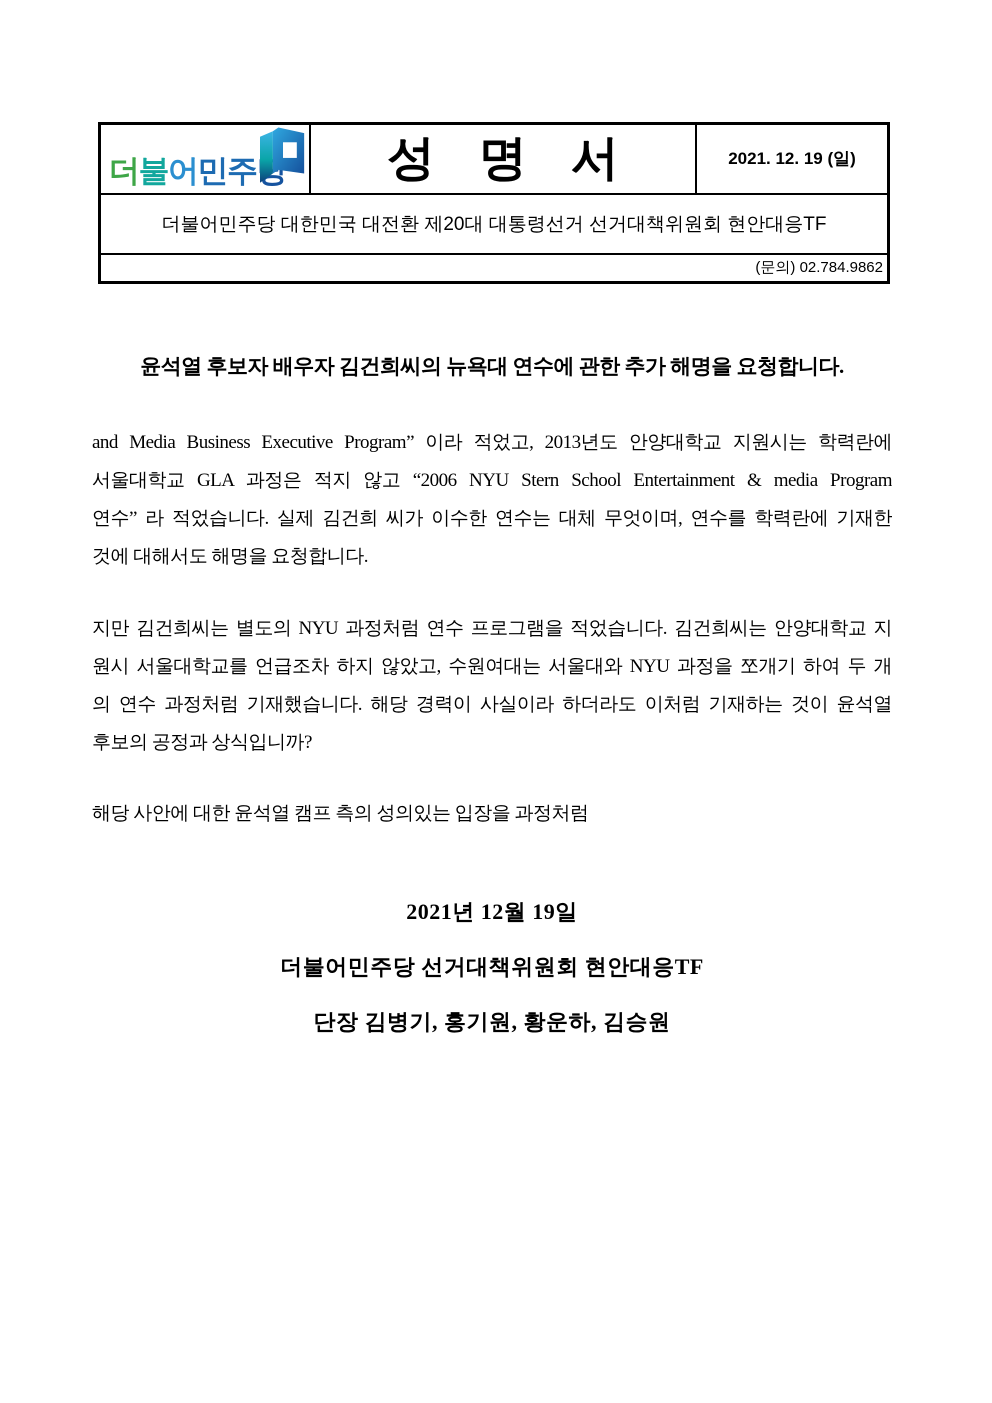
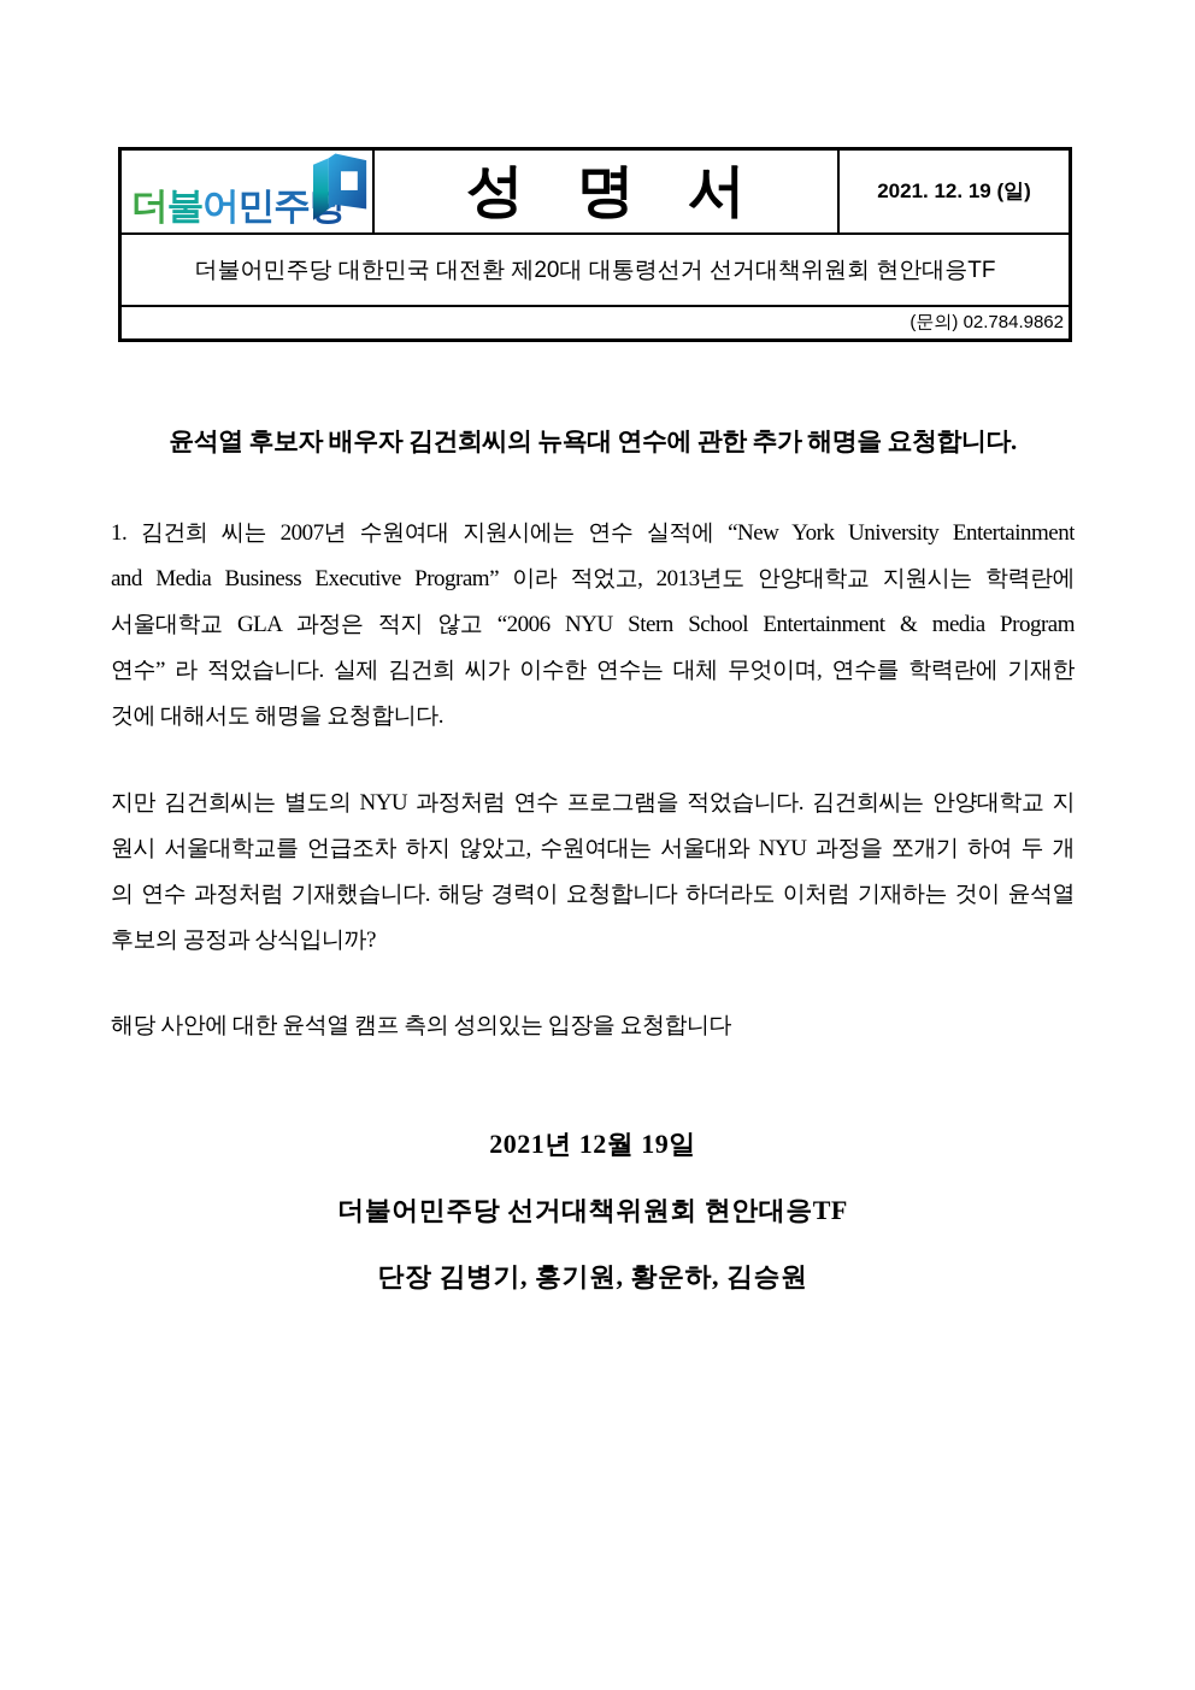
  더불어민주
  성 명 서
  2021. 12. 19 (일)
  더불어민주당 대한민국 대전환 제20대 대통령선거 선거대책위원회 현안대응TF
  (문의) 02.784.9862
  윤석열 후보자 배우자 김건희씨의 뉴욕대 연수에 관한 추가 해명을 요청합니다.
+ 1. 김건희 씨는 2007년 수원여대 지원시에는 연수 실적에 “New York University Entertainment
  and Media Business Executive Program” 이라 적었고, 2013년도 안양대학교 지원시는 학력란에
  서울대학교 GLA 과정은 적지 않고 “2006 NYU Stern School Entertainment & media Program
  연수” 라 적었습니다. 실제 김건희 씨가 이수한 연수는 대체 무엇이며, 연수를 학력란에 기재한
  것에 대해서도 해명을 요청합니다.
  지만 김건희씨는 별도의 NYU 과정처럼 연수 프로그램을 적었습니다. 김건희씨는 안양대학교 지
  원시 서울대학교를 언급조차 하지 않았고, 수원여대는 서울대와 NYU 과정을 쪼개기 하여 두 개
- 의 연수 과정처럼 기재했습니다. 해당 경력이 사실이라 하더라도 이처럼 기재하는 것이 윤석열
+ 의 연수 과정처럼 기재했습니다. 해당 경력이 요청합니다 하더라도 이처럼 기재하는 것이 윤석열
  후보의 공정과 상식입니까?
- 해당 사안에 대한 윤석열 캠프 측의 성의있는 입장을 과정처럼
+ 해당 사안에 대한 윤석열 캠프 측의 성의있는 입장을 요청합니다
  2021년 12월 19일
  더불어민주당 선거대책위원회 현안대응TF
  단장 김병기, 홍기원, 황운하, 김승원
